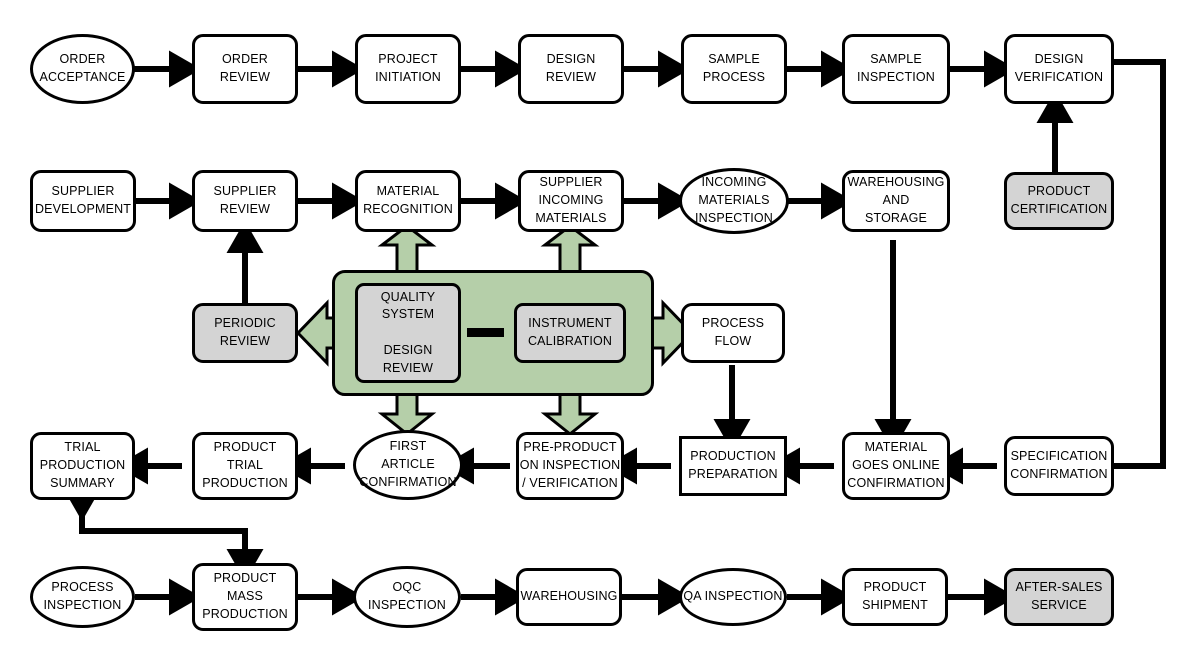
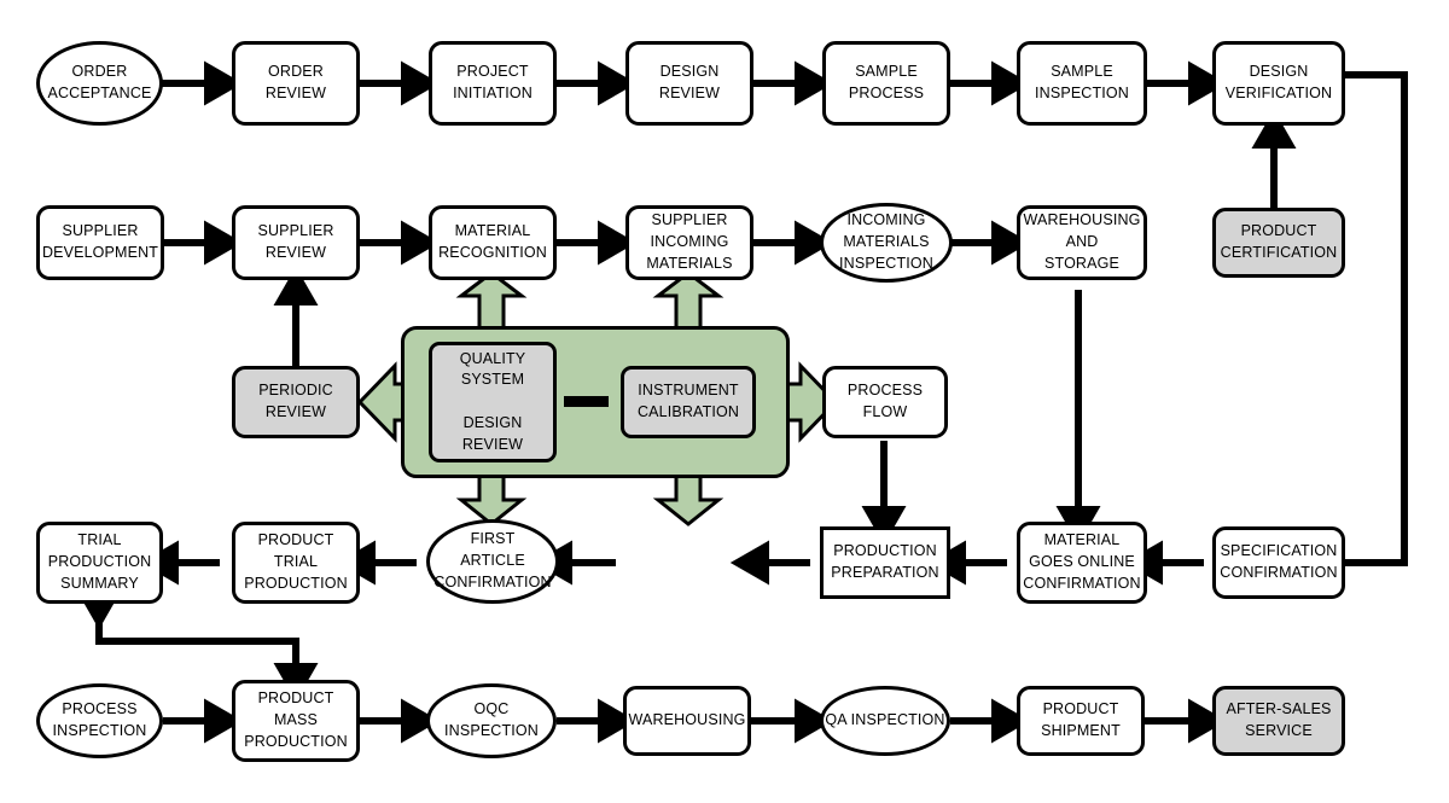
  ORDER
  ACCEPTANCE
  ORDER
  REVIEW
  PROJECT
  INITIATION
  DESIGN
  REVIEW
  SAMPLE
  PROCESS
  SAMPLE
  INSPECTION
  DESIGN
  VERIFICATION
  SUPPLIER
  DEVELOPMENT
  SUPPLIER
  REVIEW
  MATERIAL
  RECOGNITION
  SUPPLIER
  INCOMING
  MATERIALS
  INCOMING
  MATERIALS
  INSPECTION
  WAREHOUSING
  AND
  STORAGE
  PRODUCT
  CERTIFICATION
  PERIODIC
  REVIEW
  QUALITY
  SYSTEM
  DESIGN
  REVIEW
  INSTRUMENT
  CALIBRATION
  PROCESS
  FLOW
  TRIAL
  PRODUCTION
  SUMMARY
  PRODUCT
  TRIAL
  PRODUCTION
  FIRST
  ARTICLE
  CONFIRMATION
- PRE-PRODUCT
- ON INSPECTION
- / VERIFICATION
  PRODUCTION
  PREPARATION
  MATERIAL
  GOES ONLINE
  CONFIRMATION
  SPECIFICATION
  CONFIRMATION
  PROCESS
  INSPECTION
  PRODUCT
  MASS
  PRODUCTION
  OQC
  INSPECTION
  WAREHOUSING
  QA INSPECTION
  PRODUCT
  SHIPMENT
  AFTER-SALES
  SERVICE
